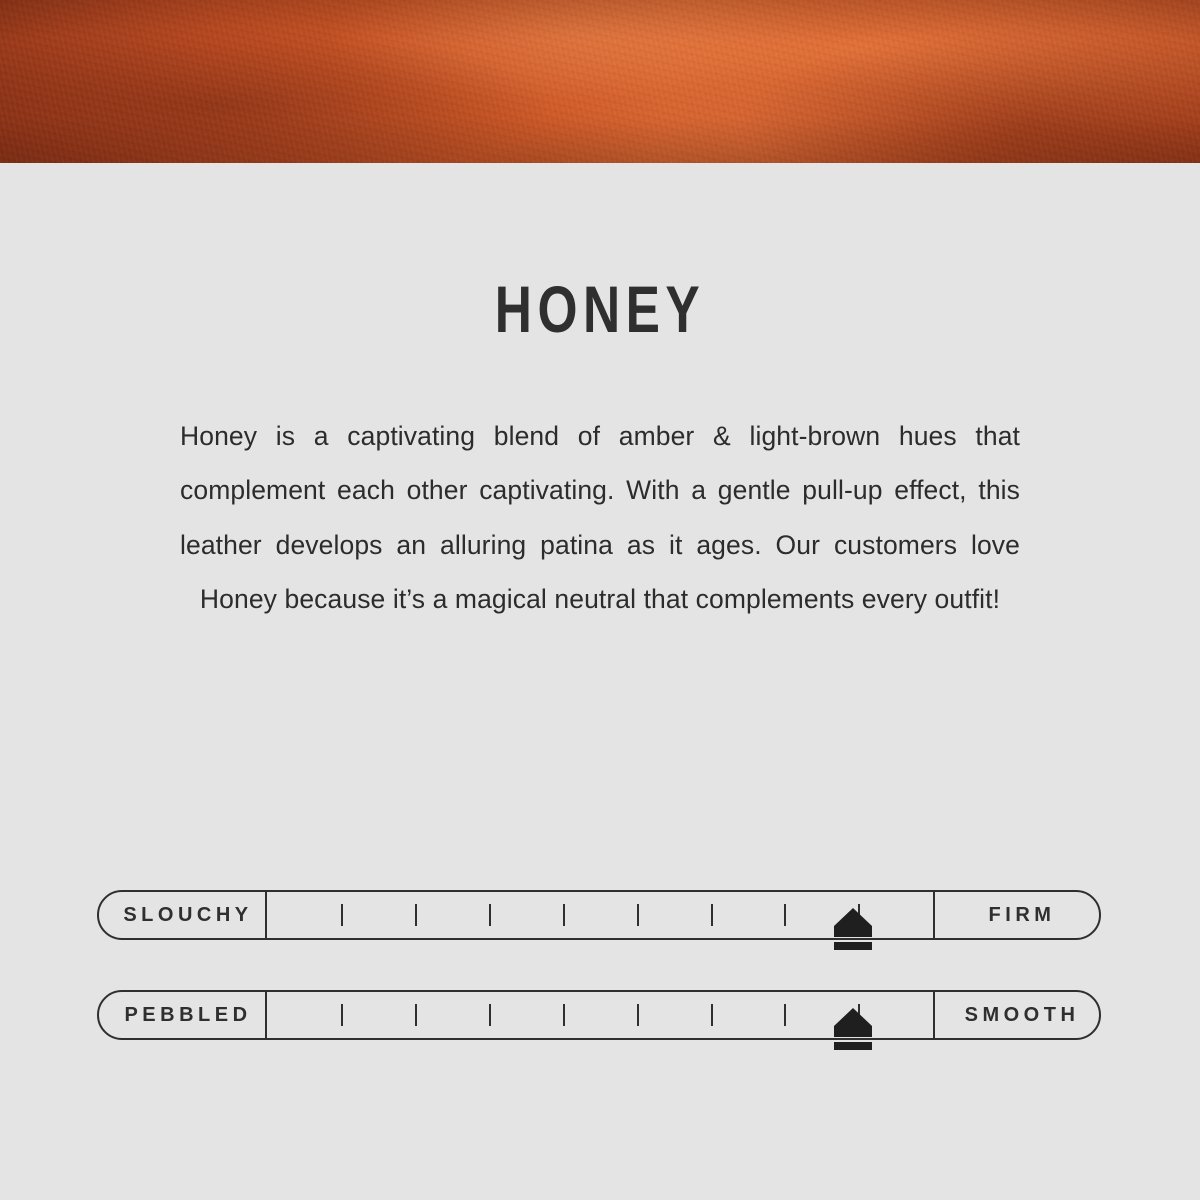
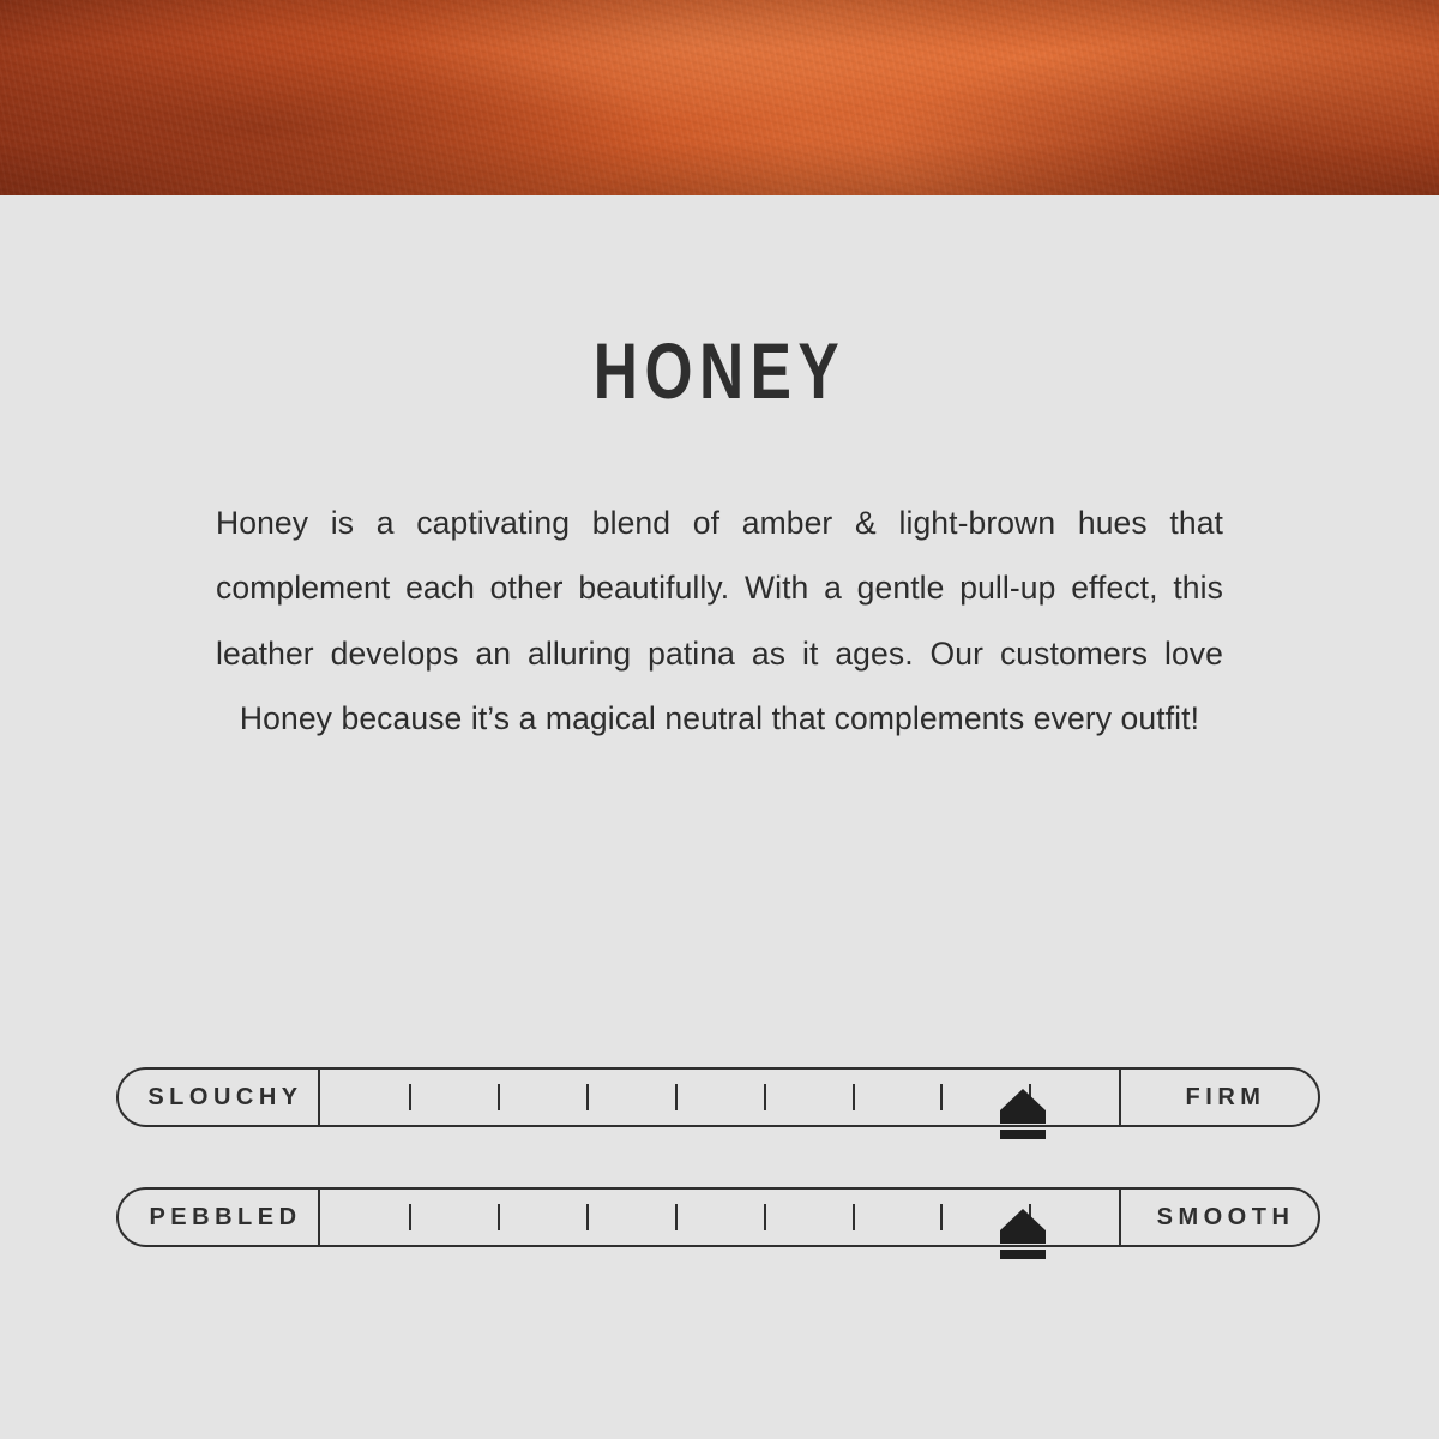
  HONEY
- Honey is a captivating blend of amber & light-brown hues that complement each other captivating. With a gentle pull-up effect, this leather develops an alluring patina as it ages. Our customers love Honey because it’s a magical neutral that complements every outfit!
+ Honey is a captivating blend of amber & light-brown hues that complement each other beautifully. With a gentle pull-up effect, this leather develops an alluring patina as it ages. Our customers love Honey because it’s a magical neutral that complements every outfit!
  SLOUCHY
  FIRM
  PEBBLED
  SMOOTH
